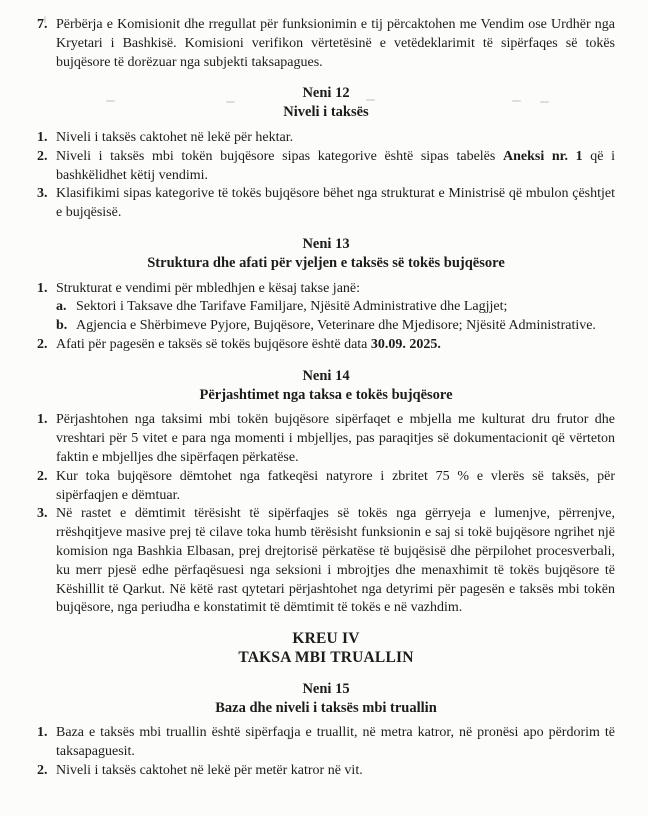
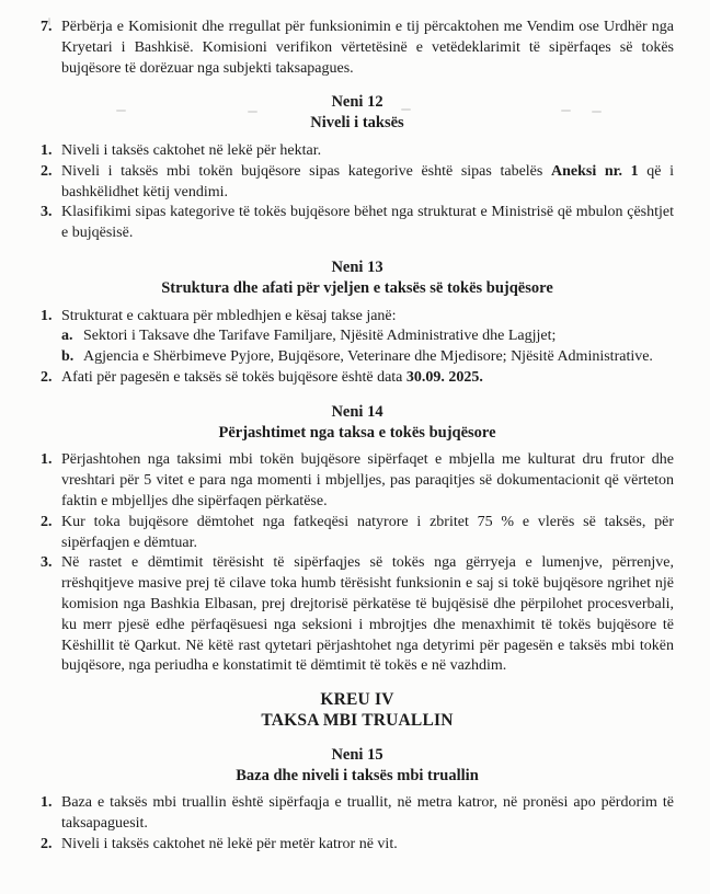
  7.
  Përbërja e Komisionit dhe rregullat për funksionimin e tij përcaktohen me Vendim ose Urdhër nga Kryetari i Bashkisë. Komisioni verifikon vërtetësinë e vetëdeklarimit të sipërfaqes së tokës bujqësore të dorëzuar nga subjekti taksapagues.
  Neni 12
  Niveli i taksës
  1.
  Niveli i taksës caktohet në lekë për hektar.
  2.
  Niveli i taksës mbi tokën bujqësore sipas kategorive është sipas tabelës Aneksi nr. 1 që i bashkëlidhet këtij vendimi.
  3.
  Klasifikimi sipas kategorive të tokës bujqësore bëhet nga strukturat e Ministrisë që mbulon çështjet e bujqësisë.
  Neni 13
  Struktura dhe afati për vjeljen e taksës së tokës bujqësore
  1.
- Strukturat e vendimi për mbledhjen e kësaj takse janë:
+ Strukturat e caktuara për mbledhjen e kësaj takse janë:
  a.
  Sektori i Taksave dhe Tarifave Familjare, Njësitë Administrative dhe Lagjjet;
  b.
  Agjencia e Shërbimeve Pyjore, Bujqësore, Veterinare dhe Mjedisore; Njësitë Administrative.
  2.
  Afati për pagesën e taksës së tokës bujqësore është data 30.09. 2025.
  Neni 14
  Përjashtimet nga taksa e tokës bujqësore
  1.
  Përjashtohen nga taksimi mbi tokën bujqësore sipërfaqet e mbjella me kulturat dru frutor dhe vreshtari për 5 vitet e para nga momenti i mbjelljes, pas paraqitjes së dokumentacionit që vërteton faktin e mbjelljes dhe sipërfaqen përkatëse.
  2.
  Kur toka bujqësore dëmtohet nga fatkeqësi natyrore i zbritet 75 % e vlerës së taksës, për sipërfaqjen e dëmtuar.
  3.
  Në rastet e dëmtimit tërësisht të sipërfaqjes së tokës nga gërryeja e lumenjve, përrenjve, rrëshqitjeve masive prej të cilave toka humb tërësisht funksionin e saj si tokë bujqësore ngrihet një komision nga Bashkia Elbasan, prej drejtorisë përkatëse të bujqësisë dhe përpilohet procesverbali, ku merr pjesë edhe përfaqësuesi nga seksioni i mbrojtjes dhe menaxhimit të tokës bujqësore të Këshillit të Qarkut. Në këtë rast qytetari përjashtohet nga detyrimi për pagesën e taksës mbi tokën bujqësore, nga periudha e konstatimit të dëmtimit të tokës e në vazhdim.
  KREU IV
  TAKSA MBI TRUALLIN
  Neni 15
  Baza dhe niveli i taksës mbi truallin
  1.
  Baza e taksës mbi truallin është sipërfaqja e truallit, në metra katror, në pronësi apo përdorim të taksapaguesit.
  2.
  Niveli i taksës caktohet në lekë për metër katror në vit.
